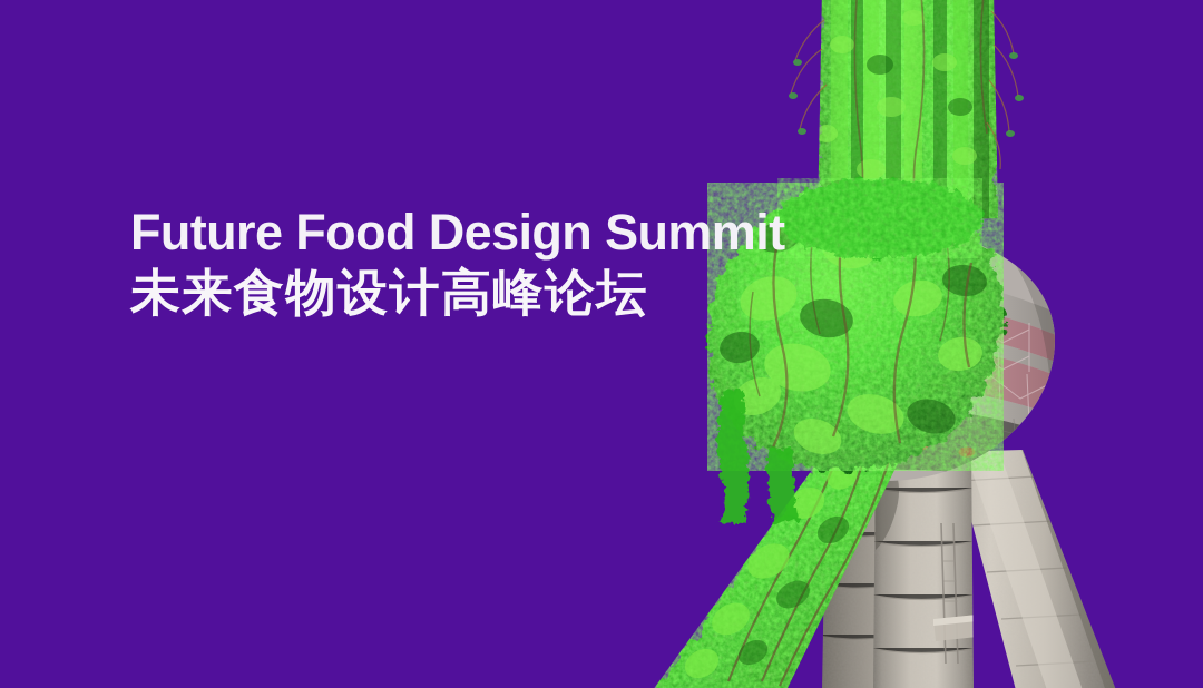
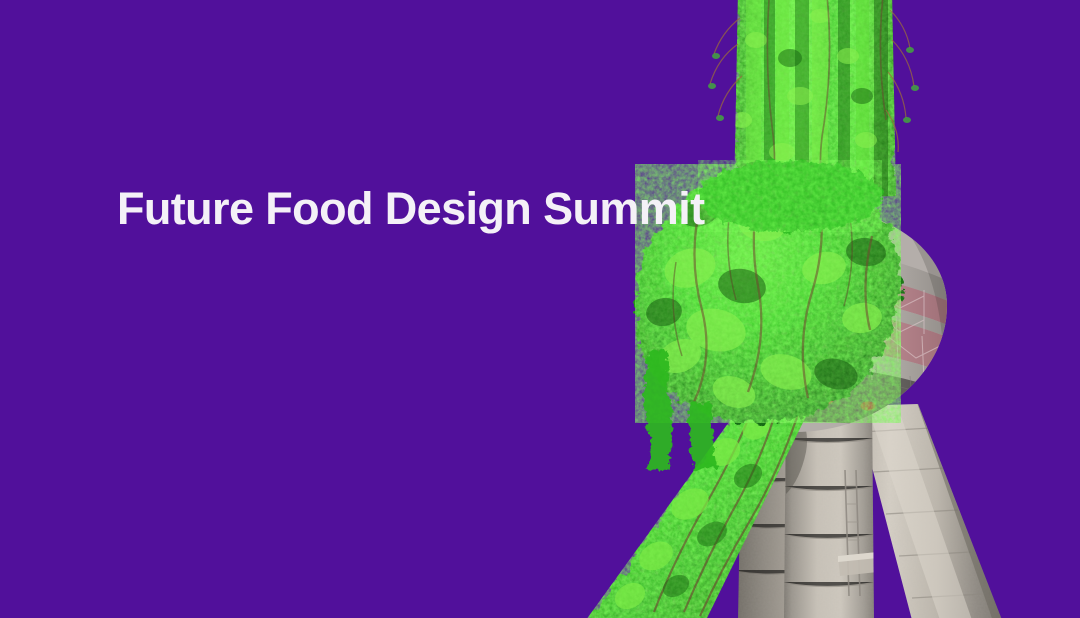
  Future Food Design Summit
- 未来食物设计高峰论坛
